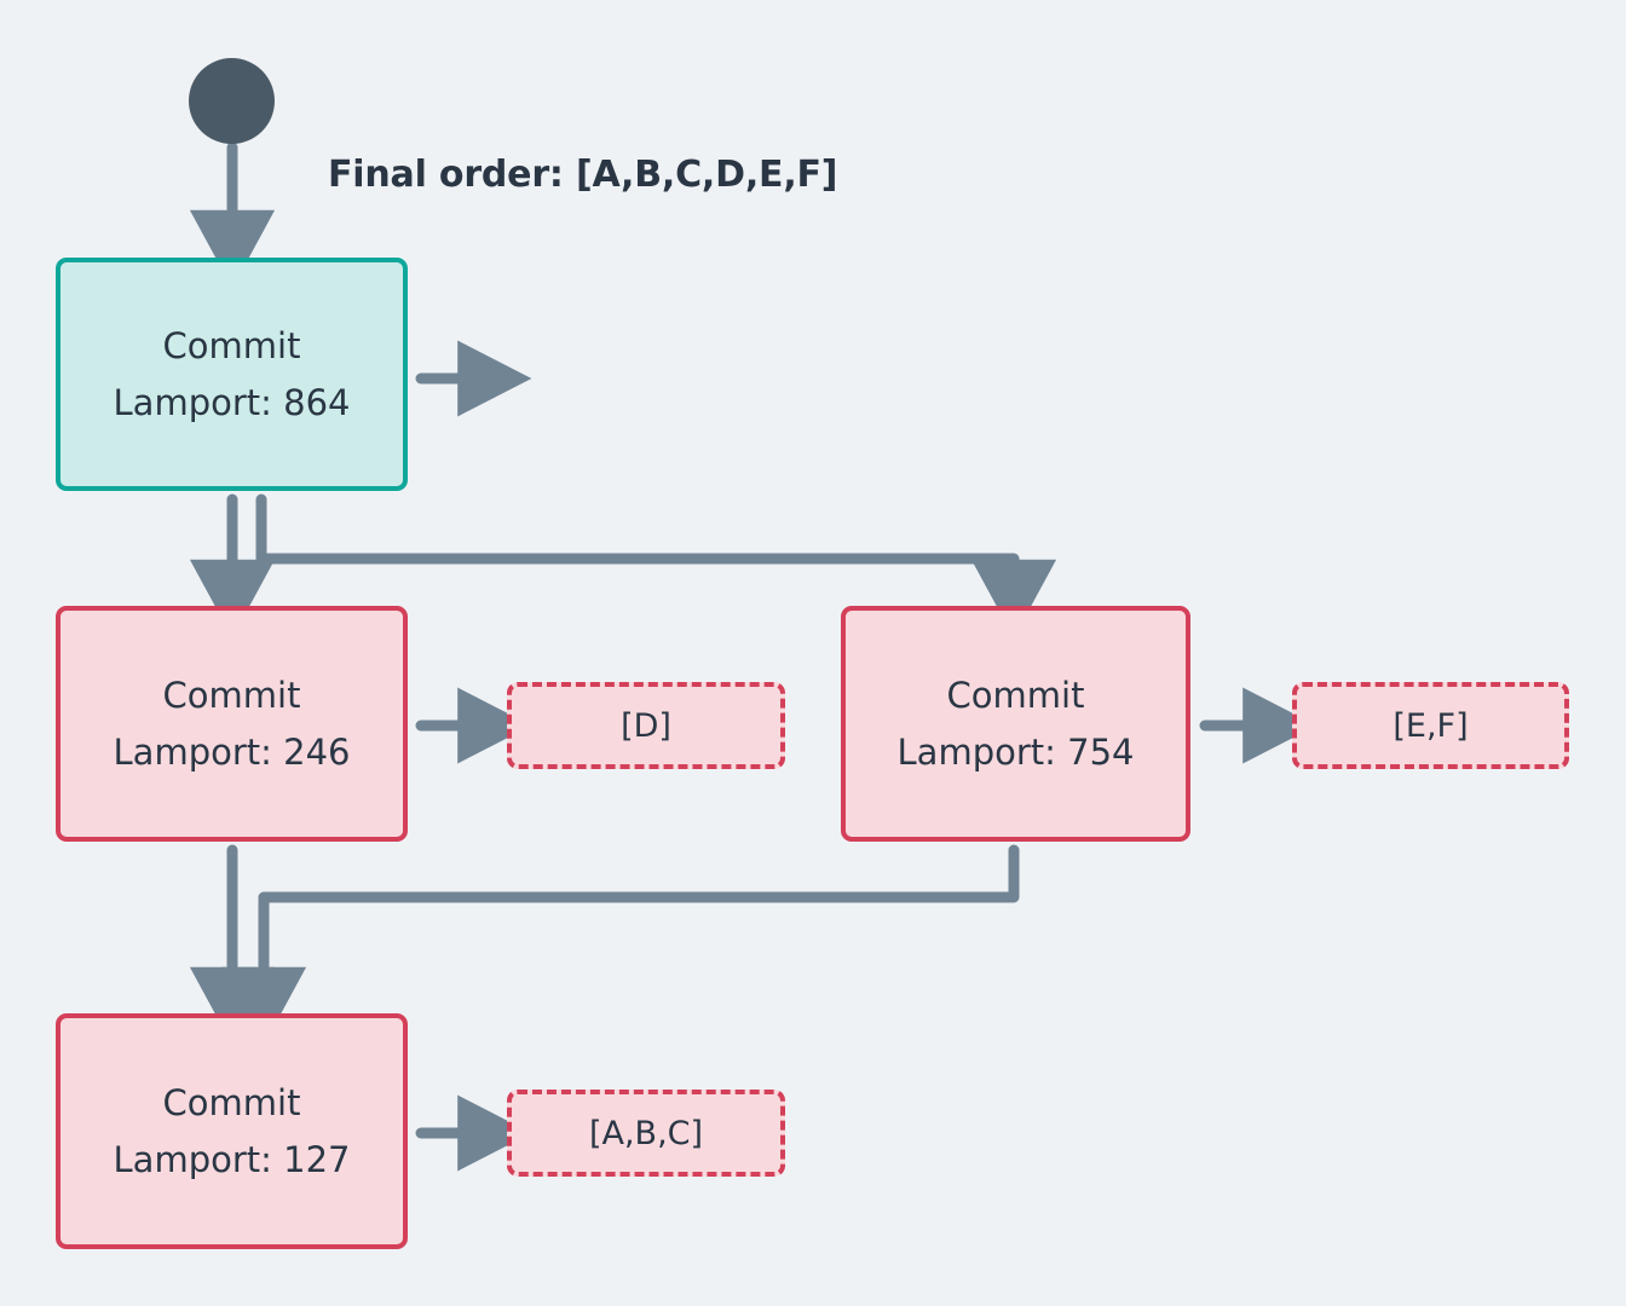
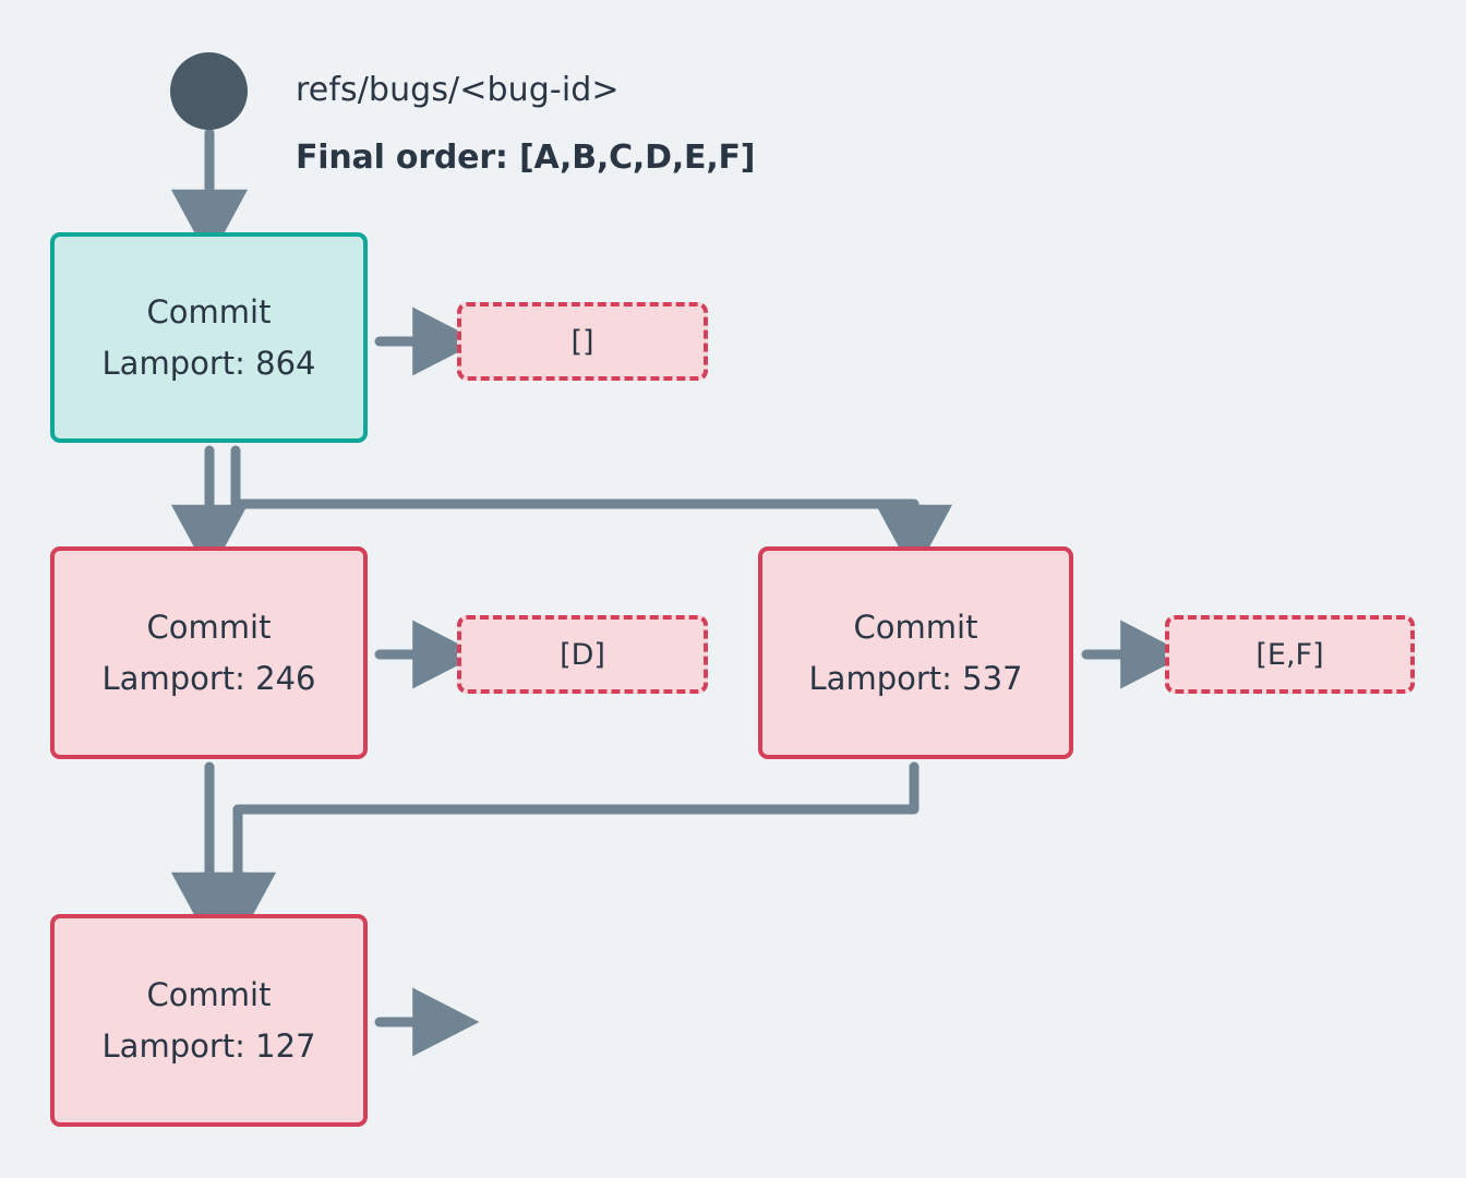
+ refs/bugs/<bug-id>
  Final order: [A,B,C,D,E,F]
  Commit
  Lamport: 864
+ []
  Commit
  Lamport: 246
  [D]
  Commit
- Lamport: 754
+ Lamport: 537
  [E,F]
  Commit
  Lamport: 127
- [A,B,C]
